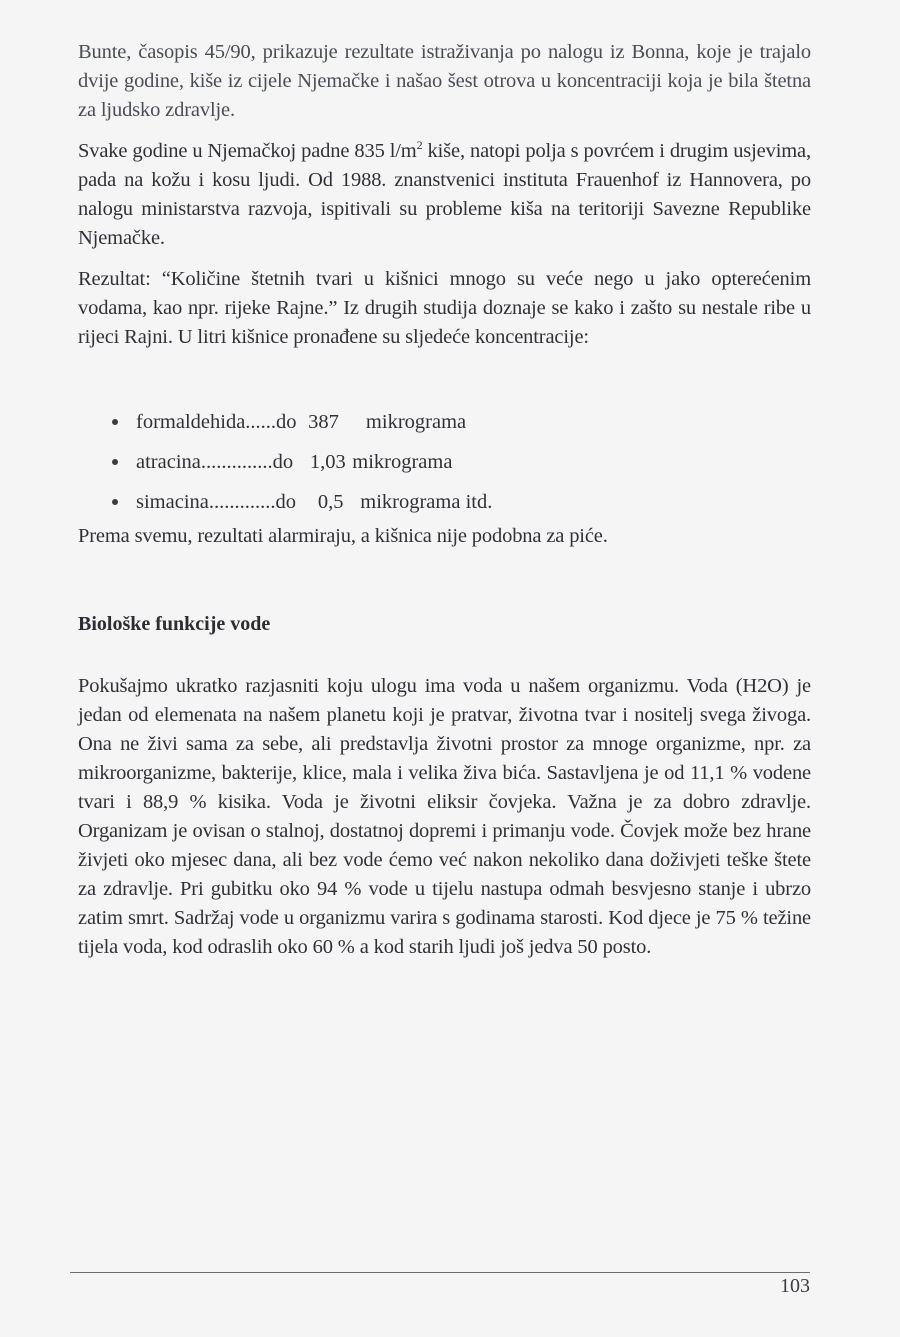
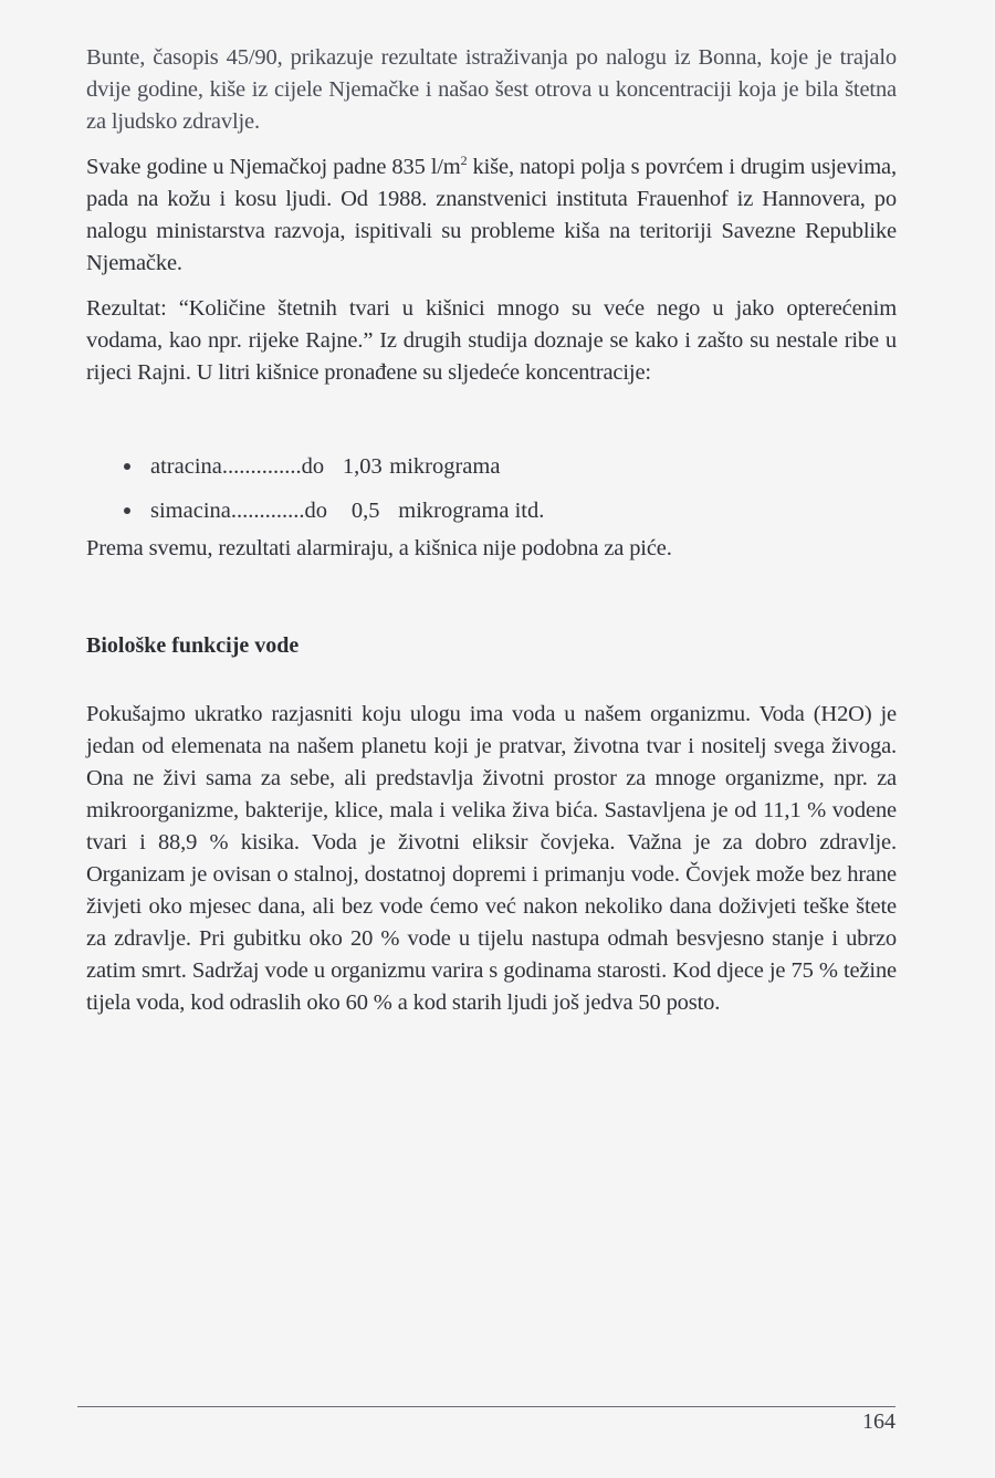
  Bunte, časopis 45/90, prikazuje rezultate istraživanja po nalogu iz Bonna, koje je trajalo dvije godine, kiše iz cijele Njemačke i našao šest otrova u koncentraciji koja je bila štetna za ljudsko zdravlje.
  Svake godine u Njemačkoj padne 835 l/m2 kiše, natopi polja s povrćem i drugim usjevima, pada na kožu i kosu ljudi. Od 1988. znanstvenici instituta Frauenhof iz Hannovera, po nalogu ministarstva razvoja, ispitivali su probleme kiša na teritoriji Savezne Republike Njemačke.
  Rezultat: “Količine štetnih tvari u kišnici mnogo su veće nego u jako opterećenim vodama, kao npr. rijeke Rajne.” Iz drugih studija doznaje se kako i zašto su nestale ribe u rijeci Rajni. U litri kišnice pronađene su sljedeće koncentracije:
- formaldehida......do 387 mikrograma
  atracina..............do 1,03 mikrograma
  simacina.............do 0,5 mikrograma itd.
  Prema svemu, rezultati alarmiraju, a kišnica nije podobna za piće.
  Biološke funkcije vode
- Pokušajmo ukratko razjasniti koju ulogu ima voda u našem organizmu. Voda (H2O) je jedan od elemenata na našem planetu koji je pratvar, životna tvar i nositelj svega živoga. Ona ne živi sama za sebe, ali predstavlja životni prostor za mnoge organizme, npr. za mikroorganizme, bakterije, klice, mala i velika živa bića. Sastavljena je od 11,1 % vodene tvari i 88,9 % kisika. Voda je životni eliksir čovjeka. Važna je za dobro zdravlje. Organizam je ovisan o stalnoj, dostatnoj dopremi i primanju vode. Čovjek može bez hrane živjeti oko mjesec dana, ali bez vode ćemo već nakon nekoliko dana doživjeti teške štete za zdravlje. Pri gubitku oko 94 % vode u tijelu nastupa odmah besvjesno stanje i ubrzo zatim smrt. Sadržaj vode u organizmu varira s godinama starosti. Kod djece je 75 % težine tijela voda, kod odraslih oko 60 % a kod starih ljudi još jedva 50 posto.
+ Pokušajmo ukratko razjasniti koju ulogu ima voda u našem organizmu. Voda (H2O) je jedan od elemenata na našem planetu koji je pratvar, životna tvar i nositelj svega živoga. Ona ne živi sama za sebe, ali predstavlja životni prostor za mnoge organizme, npr. za mikroorganizme, bakterije, klice, mala i velika živa bića. Sastavljena je od 11,1 % vodene tvari i 88,9 % kisika. Voda je životni eliksir čovjeka. Važna je za dobro zdravlje. Organizam je ovisan o stalnoj, dostatnoj dopremi i primanju vode. Čovjek može bez hrane živjeti oko mjesec dana, ali bez vode ćemo već nakon nekoliko dana doživjeti teške štete za zdravlje. Pri gubitku oko 20 % vode u tijelu nastupa odmah besvjesno stanje i ubrzo zatim smrt. Sadržaj vode u organizmu varira s godinama starosti. Kod djece je 75 % težine tijela voda, kod odraslih oko 60 % a kod starih ljudi još jedva 50 posto.
- 103
+ 164
